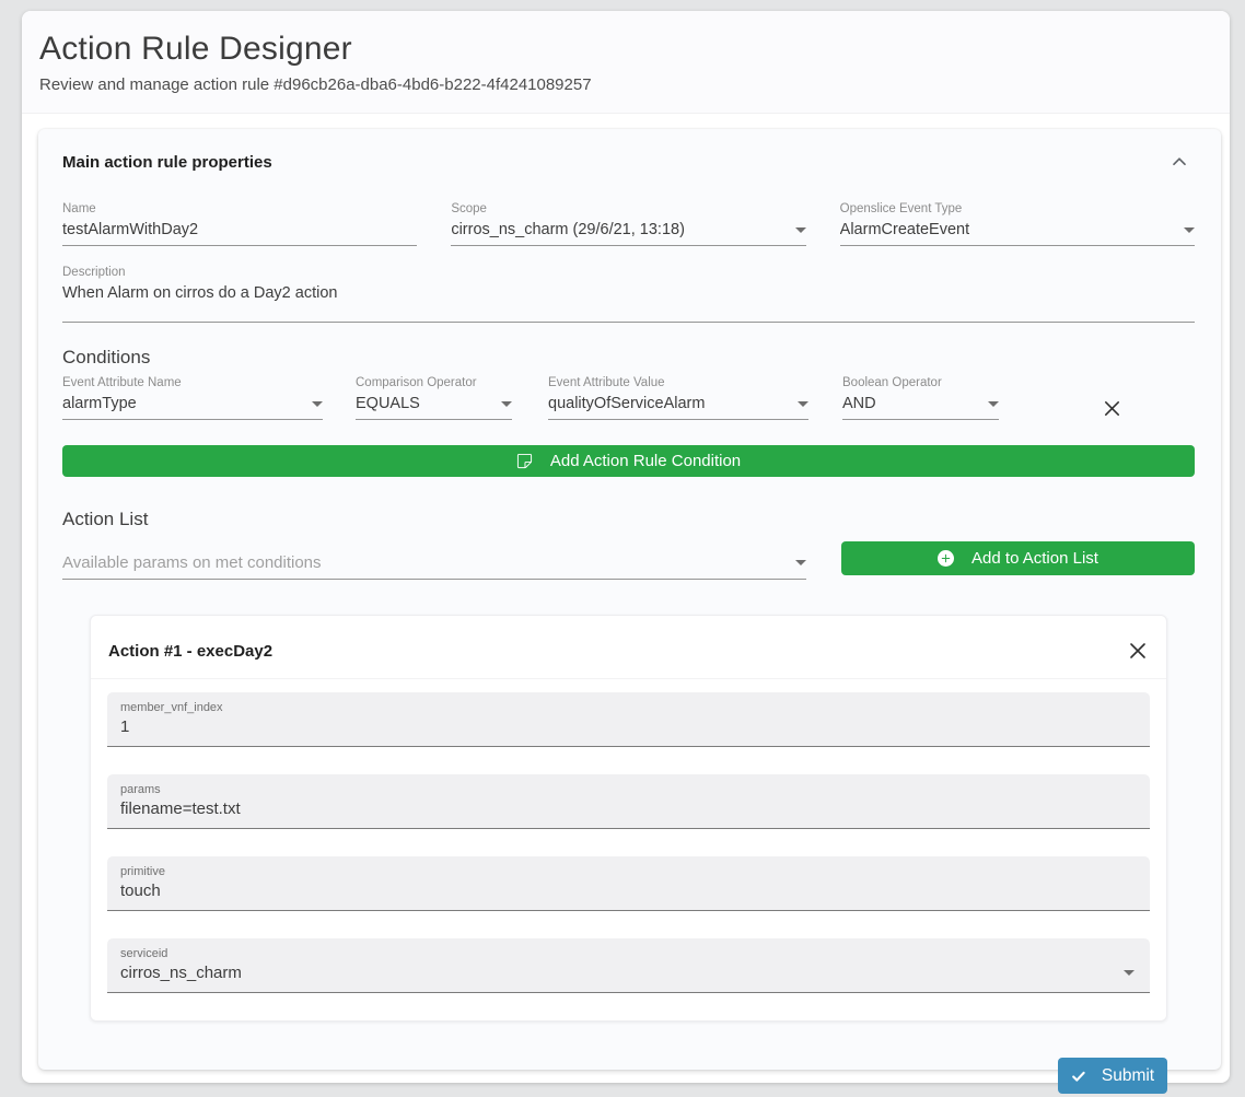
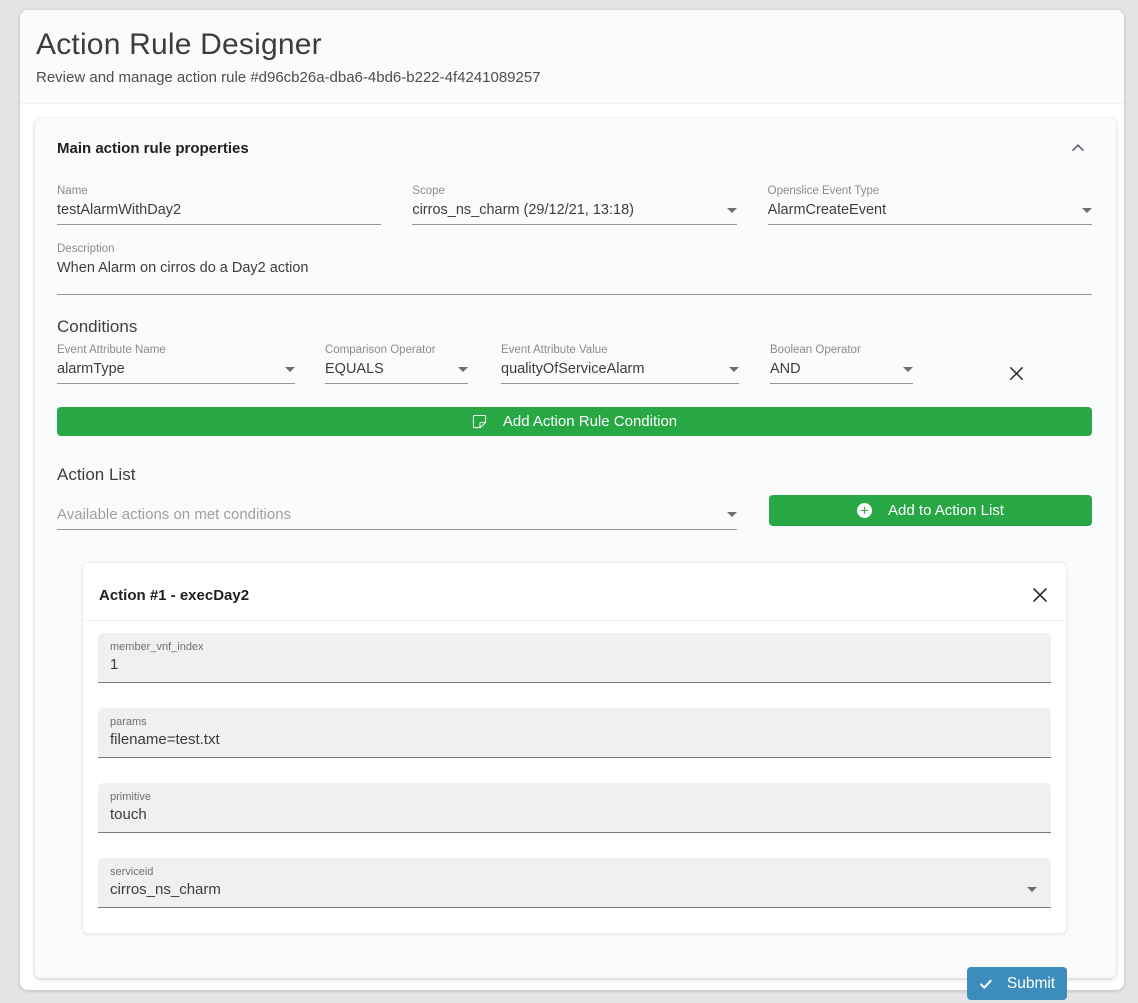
  Action Rule Designer
  Review and manage action rule #d96cb26a-dba6-4bd6-b222-4f4241089257
  Main action rule properties
  Name
  testAlarmWithDay2
  Scope
- cirros_ns_charm (29/6/21, 13:18)
+ cirros_ns_charm (29/12/21, 13:18)
  Openslice Event Type
  AlarmCreateEvent
  Description
  When Alarm on cirros do a Day2 action
  Conditions
  Event Attribute Name
  alarmType
  Comparison Operator
  EQUALS
  Event Attribute Value
  qualityOfServiceAlarm
  Boolean Operator
  AND
  Add Action Rule Condition
  Action List
- Available params on met conditions
+ Available actions on met conditions
  Add to Action List
  Action #1 - execDay2
  member_vnf_index
  1
  params
  filename=test.txt
  primitive
  touch
  serviceid
  cirros_ns_charm
  Submit
